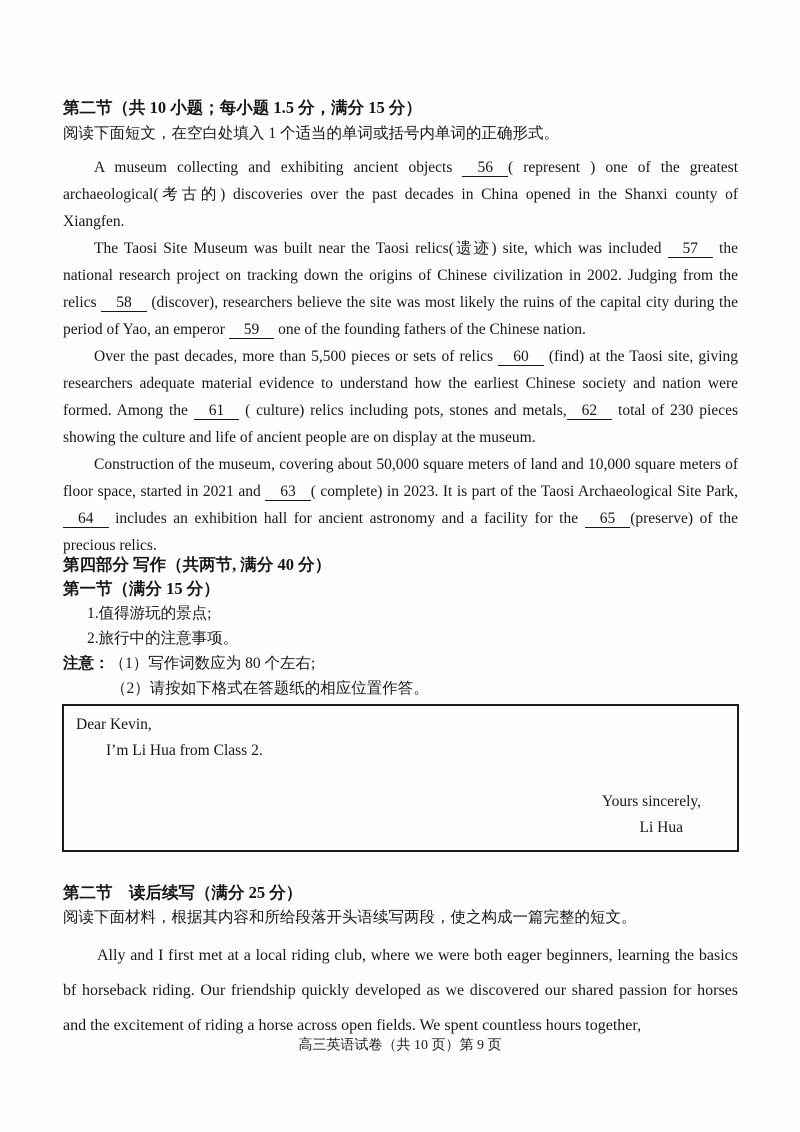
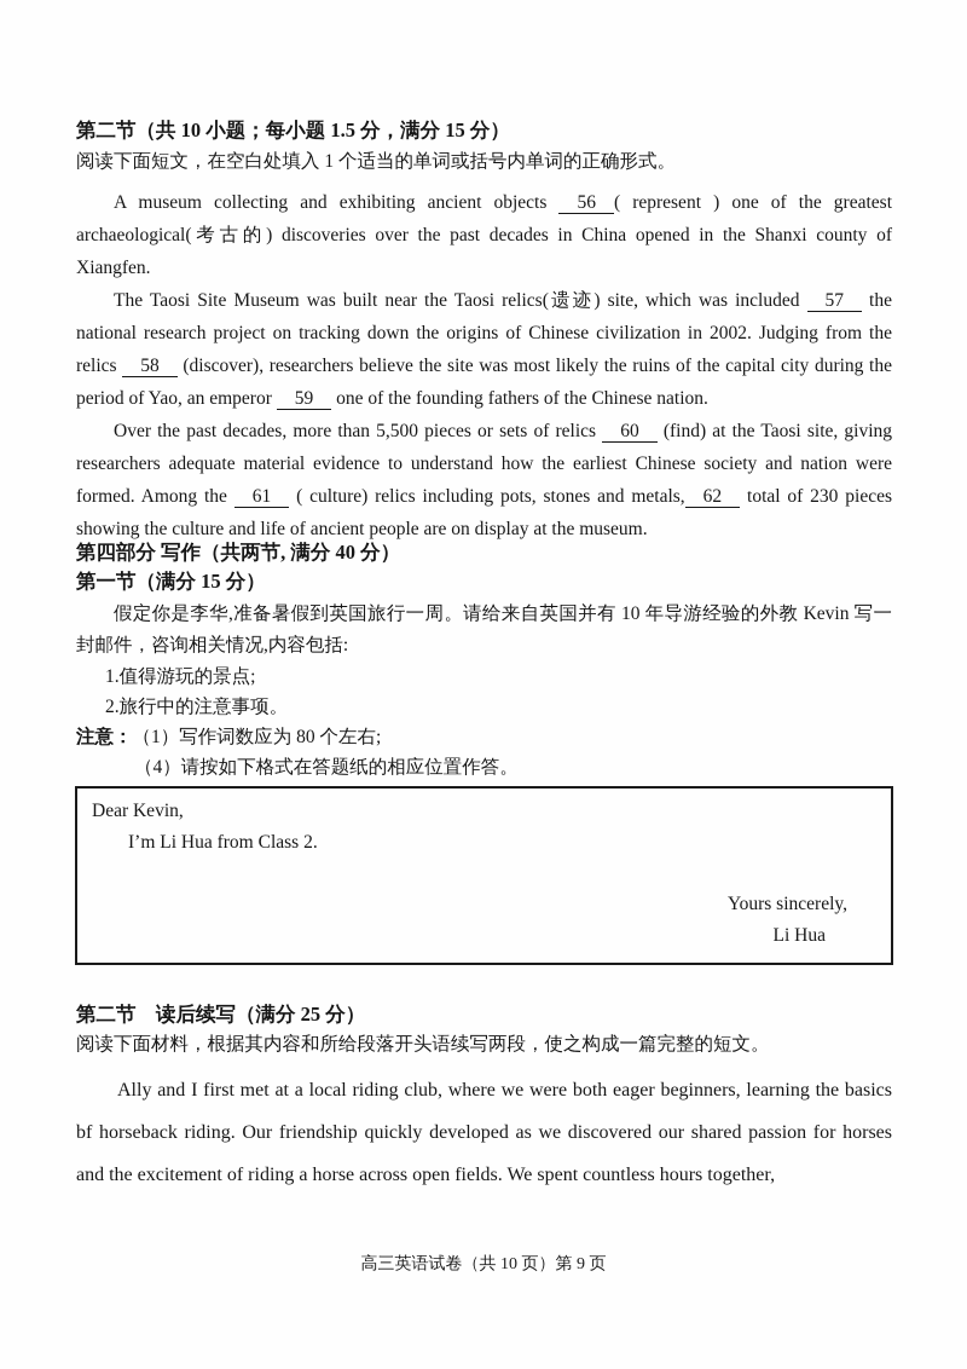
  第二节（共 10 小题；每小题 1.5 分，满分 15 分）
  阅读下面短文，在空白处填入 1 个适当的单词或括号内单词的正确形式。
  A museum collecting and exhibiting ancient objects 56 ( represent ) one of the greatest archaeological(考古的) discoveries over the past decades in China opened in the Shanxi county of Xiangfen.
  The Taosi Site Museum was built near the Taosi relics(遗迹) site, which was included 57 the national research project on tracking down the origins of Chinese civilization in 2002. Judging from the relics 58 (discover), researchers believe the site was most likely the ruins of the capital city during the period of Yao, an emperor 59 one of the founding fathers of the Chinese nation.
  Over the past decades, more than 5,500 pieces or sets of relics 60 (find) at the Taosi site, giving researchers adequate material evidence to understand how the earliest Chinese society and nation were formed. Among the 61 ( culture) relics including pots, stones and metals, 62 total of 230 pieces showing the culture and life of ancient people are on display at the museum.
- Construction of the museum, covering about 50,000 square meters of land and 10,000 square meters of floor space, started in 2021 and 63 ( complete) in 2023. It is part of the Taosi Archaeological Site Park,64 includes an exhibition hall for ancient astronomy and a facility for the 65 (preserve) of the precious relics.
  第四部分 写作（共两节, 满分 40 分）
  第一节（满分 15 分）
+ 假定你是李华,准备暑假到英国旅行一周。请给来自英国并有 10 年导游经验的外教 Kevin 写一封邮件，咨询相关情况,内容包括:
  1.值得游玩的景点;
  2.旅行中的注意事项。
  注意：（1）写作词数应为 80 个左右;
- （2）请按如下格式在答题纸的相应位置作答。
+ （4）请按如下格式在答题纸的相应位置作答。
  Dear Kevin,
  I’m Li Hua from Class 2.
  Yours sincerely,
  Li Hua
  第二节 读后续写（满分 25 分）
  阅读下面材料，根据其内容和所给段落开头语续写两段，使之构成一篇完整的短文。
  Ally and I first met at a local riding club, where we were both eager beginners, learning the basics bf horseback riding. Our friendship quickly developed as we discovered our shared passion for horses and the excitement of riding a horse across open fields. We spent countless hours together,
  高三英语试卷（共 10 页）第 9 页
